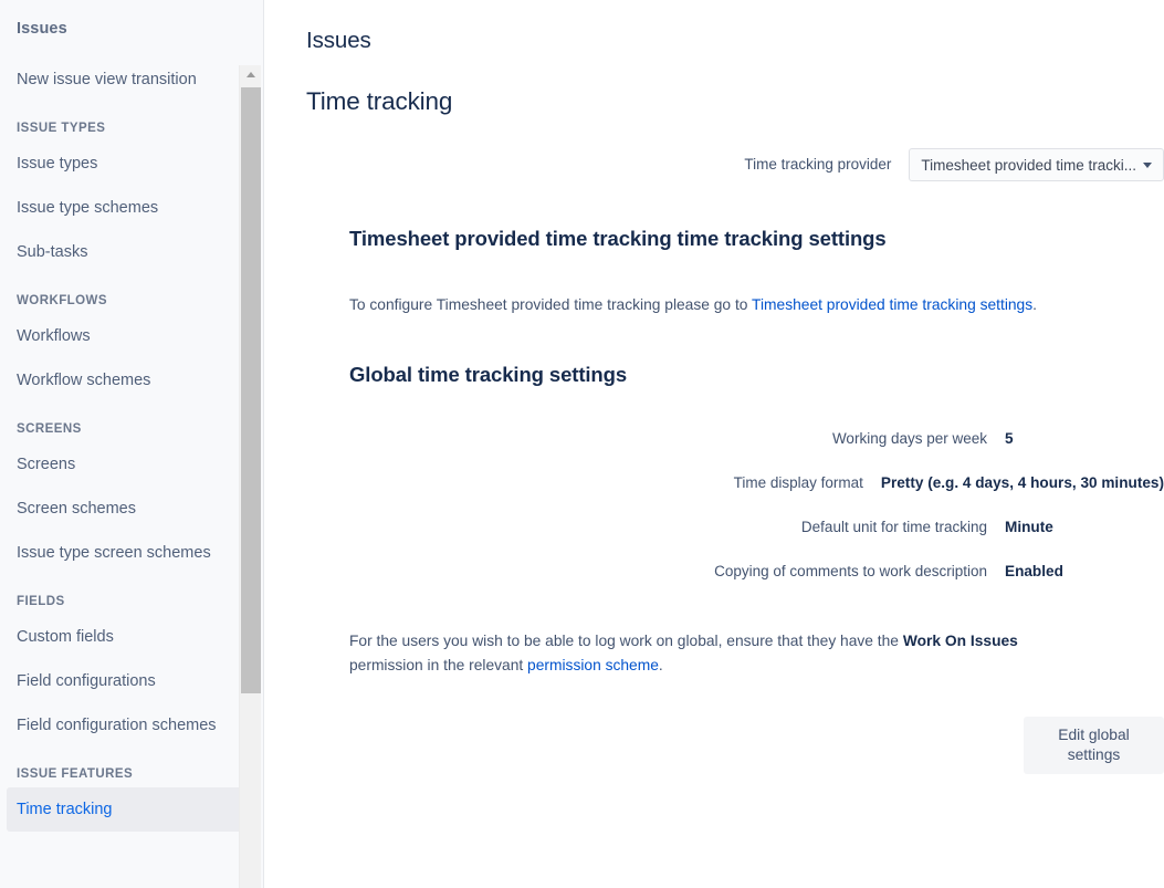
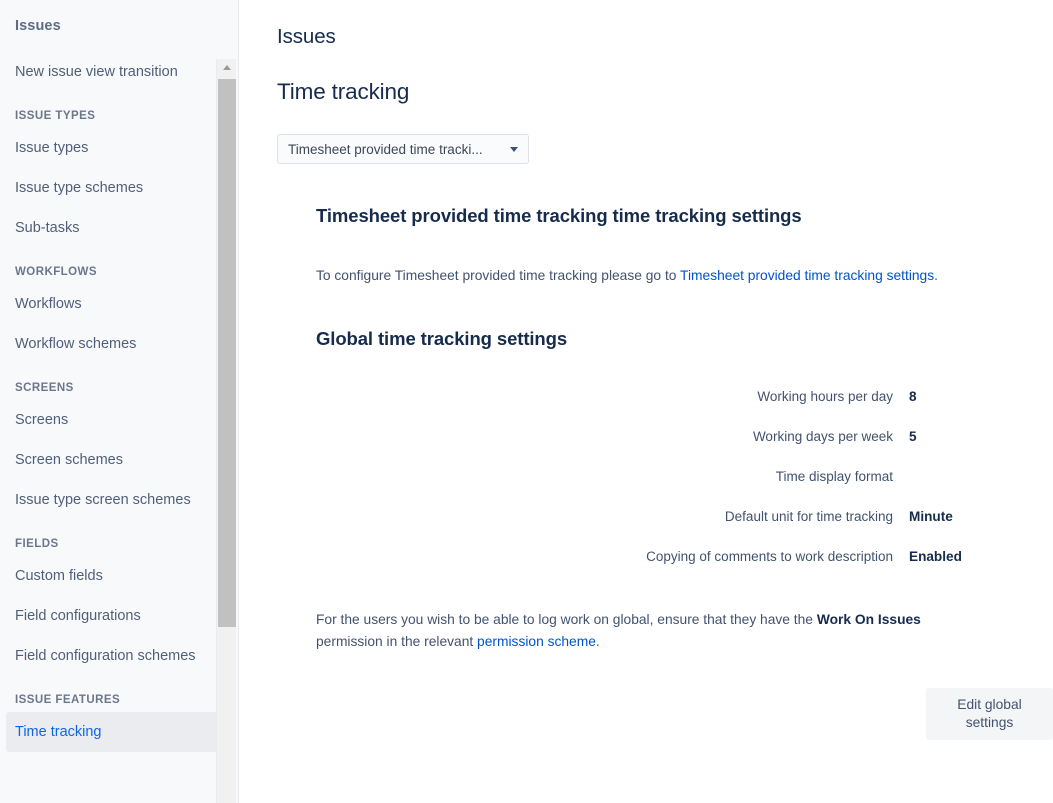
  Issues
  New issue view transition
  ISSUE TYPES
  Issue types
  Issue type schemes
  Sub-tasks
  WORKFLOWS
  Workflows
  Workflow schemes
  SCREENS
  Screens
  Screen schemes
  Issue type screen schemes
  FIELDS
  Custom fields
  Field configurations
  Field configuration schemes
  ISSUE FEATURES
  Time tracking
  Issues
  Time tracking
- Time tracking provider
  Timesheet provided time tracki...
  Timesheet provided time tracking time tracking settings
  To configure Timesheet provided time tracking please go to Timesheet provided time tracking settings.
  Global time tracking settings
+ Working hours per day
+ 8
  Working days per week
  5
  Time display format
- Pretty (e.g. 4 days, 4 hours, 30 minutes)
  Default unit for time tracking
  Minute
  Copying of comments to work description
  Enabled
  For the users you wish to be able to log work on global, ensure that they have the Work On Issues permission in the relevant permission scheme.
  Edit global settings
